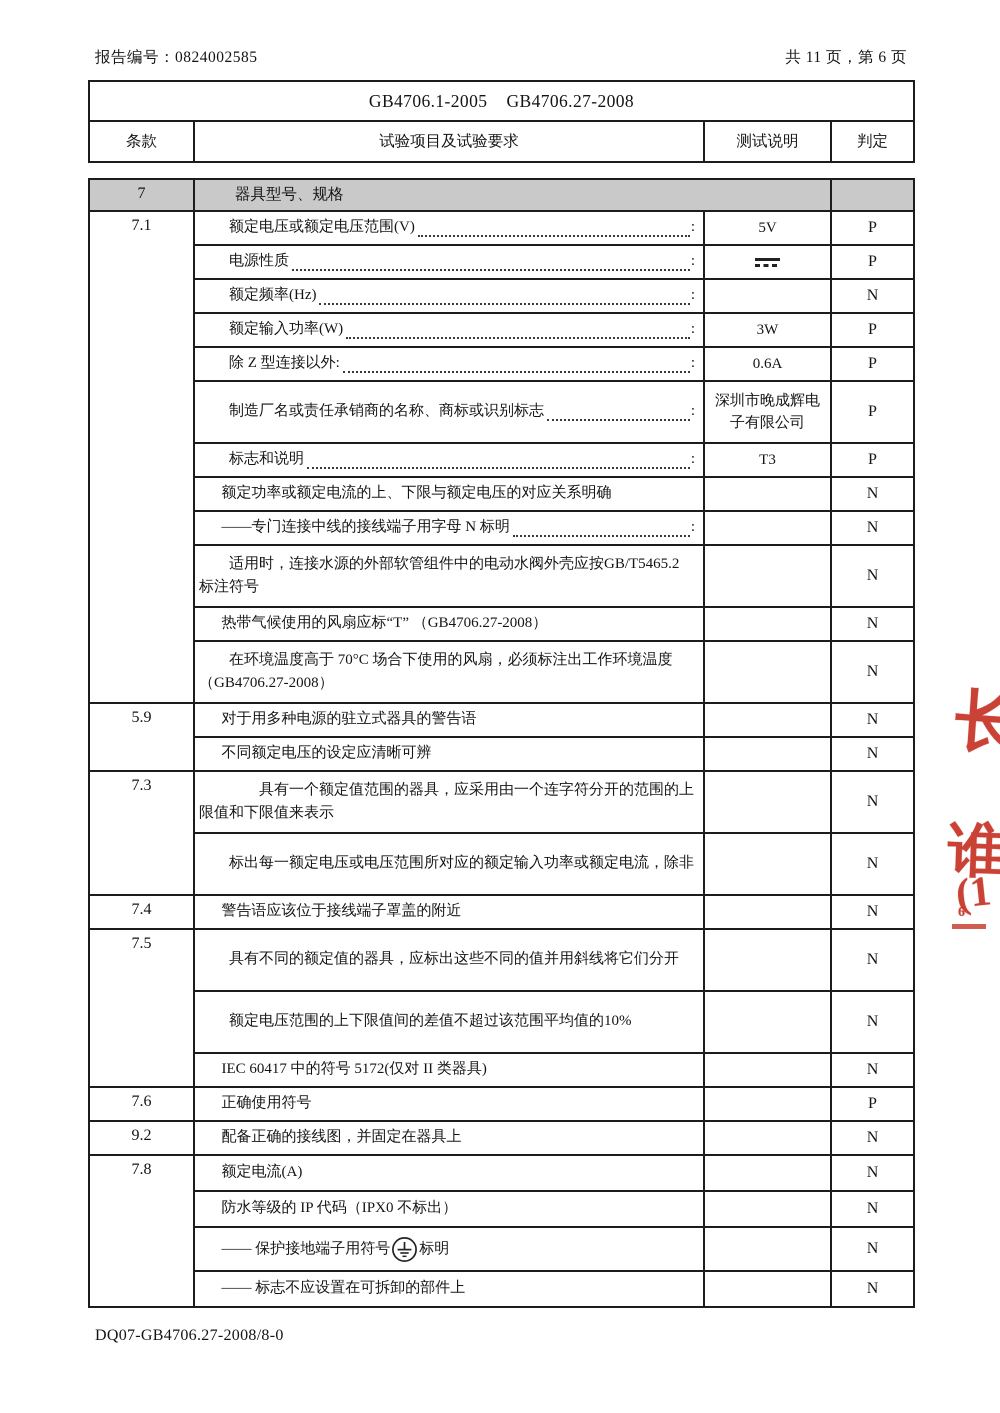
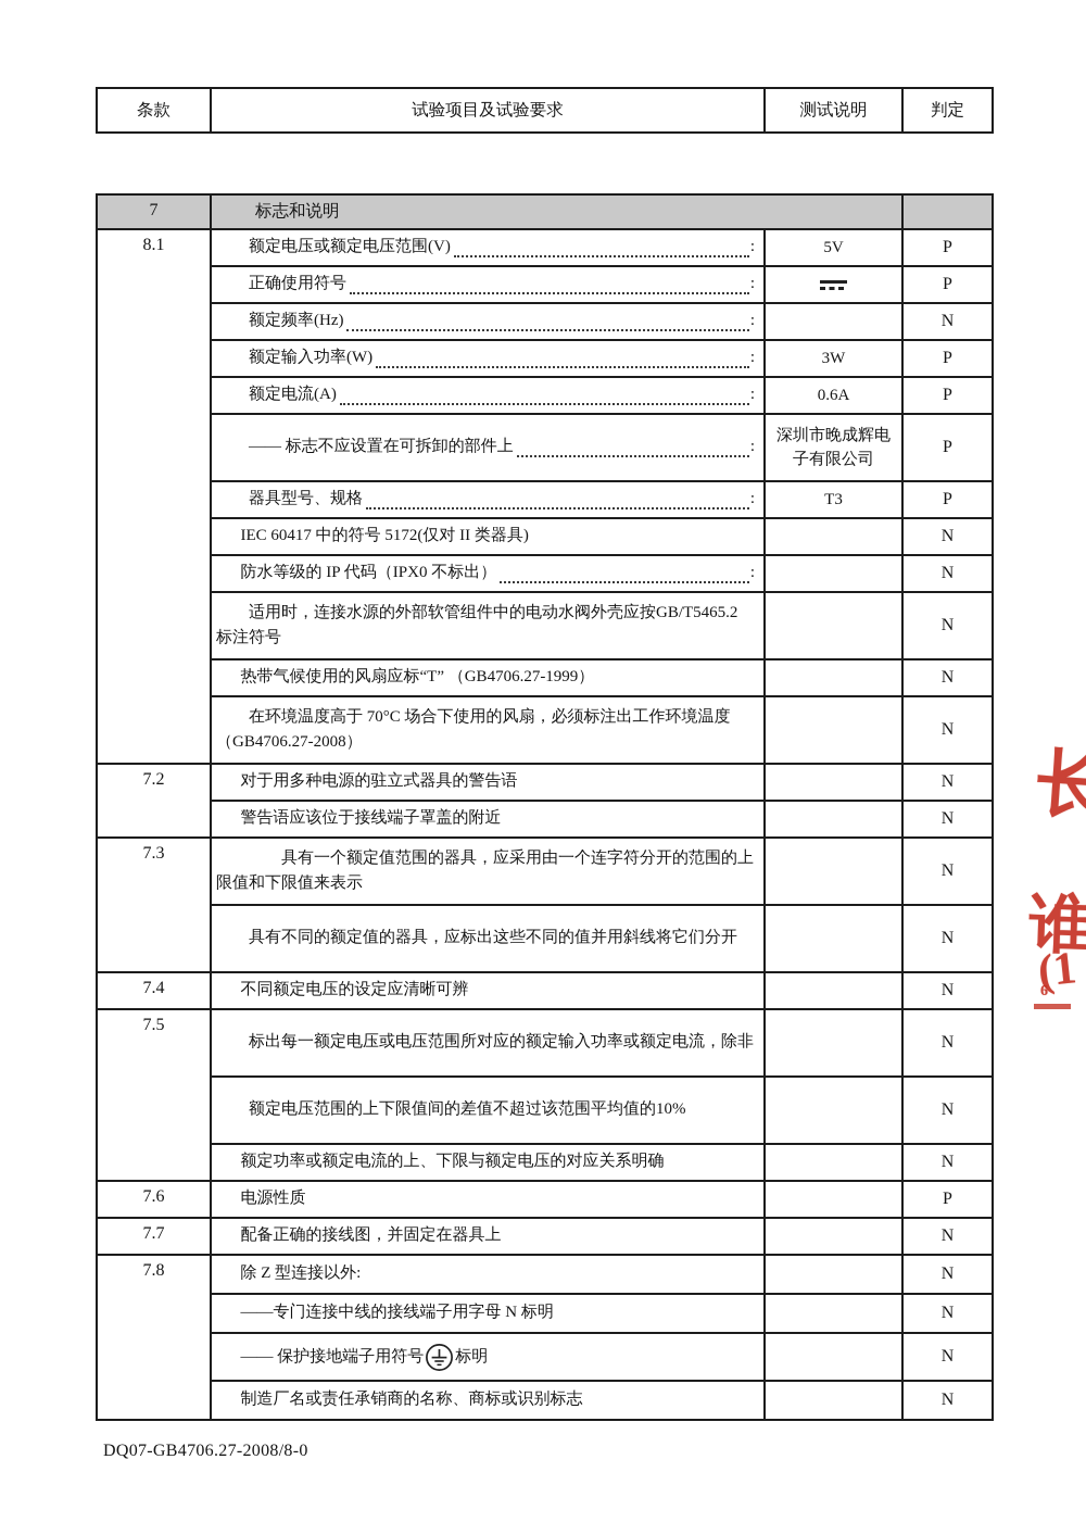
- 报告编号：0824002585
- 共 11 页，第 6 页
- GB4706.1-2005 GB4706.27-2008
  条款	试验项目及试验要求	测试说明	判定
- 7	器具型号、规格
+ 7	标志和说明
- 7.1	额定电压或额定电压范围(V) :	5V	P
+ 8.1	额定电压或额定电压范围(V) :	5V	P
- 电源性质 :		P
+ 正确使用符号 :		P
  额定频率(Hz) :		N
  额定输入功率(W) :	3W	P
- 除 Z 型连接以外: :	0.6A	P
+ 额定电流(A) :	0.6A	P
- 制造厂名或责任承销商的名称、商标或识别标志 :	深圳市晚成辉电子有限公司	P
+ —— 标志不应设置在可拆卸的部件上 :	深圳市晚成辉电子有限公司	P
- 标志和说明 :	T3	P
+ 器具型号、规格 :	T3	P
- 额定功率或额定电流的上、下限与额定电压的对应关系明确		N
+ IEC 60417 中的符号 5172(仅对 II 类器具)		N
- ——专门连接中线的接线端子用字母 N 标明 :		N
+ 防水等级的 IP 代码（IPX0 不标出） :		N
  适用时，连接水源的外部软管组件中的电动水阀外壳应按GB/T5465.2 标注符号		N
- 热带气候使用的风扇应标“T” （GB4706.27-2008）		N
+ 热带气候使用的风扇应标“T” （GB4706.27-1999）		N
  在环境温度高于 70°C 场合下使用的风扇，必须标注出工作环境温度（GB4706.27-2008）		N
- 5.9	对于用多种电源的驻立式器具的警告语		N
+ 7.2	对于用多种电源的驻立式器具的警告语		N
- 不同额定电压的设定应清晰可辨		N
+ 警告语应该位于接线端子罩盖的附近		N
  7.3	具有一个额定值范围的器具，应采用由一个连字符分开的范围的上限值和下限值来表示		N
- 标出每一额定电压或电压范围所对应的额定输入功率或额定电流，除非		N
+ 具有不同的额定值的器具，应标出这些不同的值并用斜线将它们分开		N
- 7.4	警告语应该位于接线端子罩盖的附近		N
+ 7.4	不同额定电压的设定应清晰可辨		N
- 7.5	具有不同的额定值的器具，应标出这些不同的值并用斜线将它们分开		N
+ 7.5	标出每一额定电压或电压范围所对应的额定输入功率或额定电流，除非		N
  额定电压范围的上下限值间的差值不超过该范围平均值的10%		N
- IEC 60417 中的符号 5172(仅对 II 类器具)		N
+ 额定功率或额定电流的上、下限与额定电压的对应关系明确		N
- 7.6	正确使用符号		P
+ 7.6	电源性质		P
- 9.2	配备正确的接线图，并固定在器具上		N
+ 7.7	配备正确的接线图，并固定在器具上		N
- 7.8	额定电流(A)		N
+ 7.8	除 Z 型连接以外:		N
- 防水等级的 IP 代码（IPX0 不标出）		N
+ ——专门连接中线的接线端子用字母 N 标明		N
  —— 保护接地端子用符号 标明		N
- —— 标志不应设置在可拆卸的部件上		N
+ 制造厂名或责任承销商的名称、商标或识别标志		N
  6
  DQ07-GB4706.27-2008/8-0
